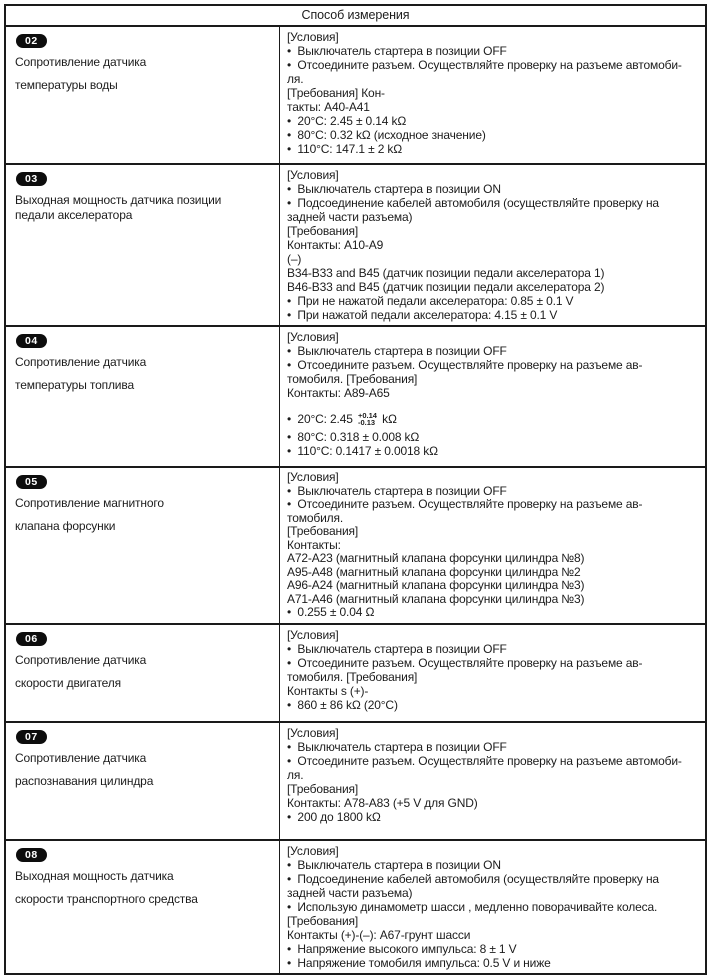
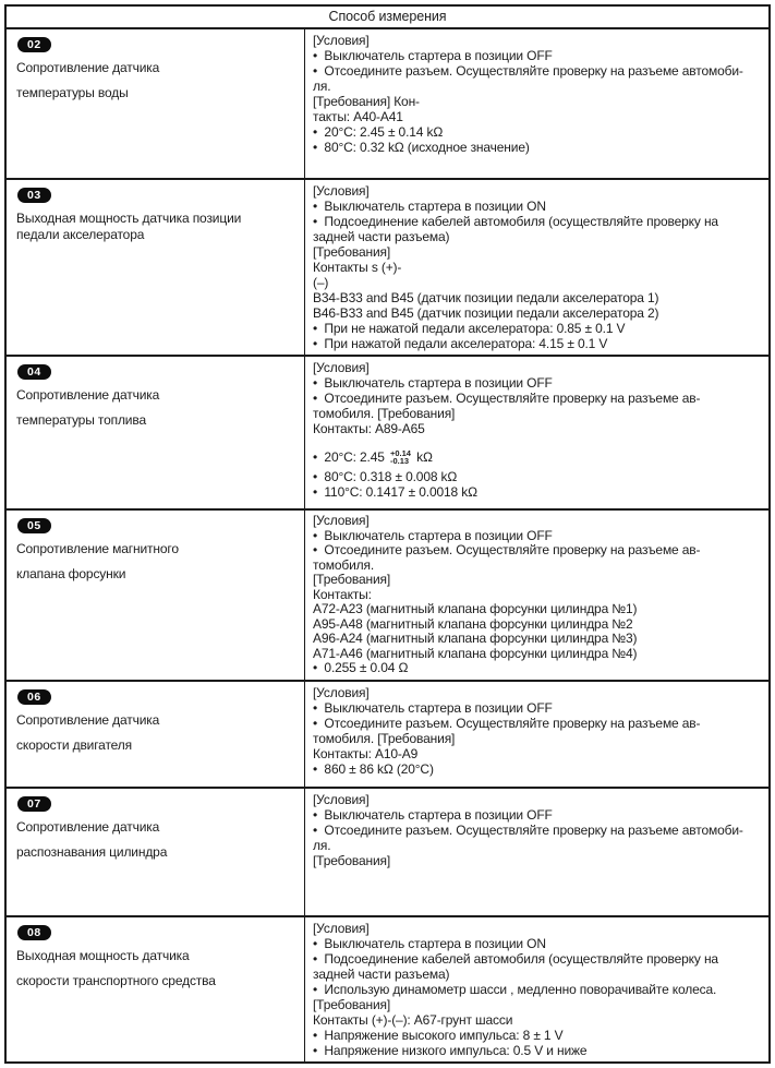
  Способ измерения
  02
  Сопротивление датчика
  температуры воды
  [Условия]
  • Выключатель стартера в позиции OFF
  • Отсоедините разъем. Осуществляйте проверку на разъеме автомоби-
  ля.
  [Требования] Кон-
  такты: A40-A41
  • 20°C: 2.45 ± 0.14 kΩ
  • 80°C: 0.32 kΩ (исходное значение)
- • 110°C: 147.1 ± 2 kΩ
  03
  Выходная мощность датчика позиции
  педали акселератора
  [Условия]
  • Выключатель стартера в позиции ON
  • Подсоединение кабелей автомобиля (осуществляйте проверку на
  задней части разъема)
  [Требования]
- Контакты: A10-A9
+ Контакты s (+)-
  (–)
  B34-B33 and B45 (датчик позиции педали акселератора 1)
  B46-B33 and B45 (датчик позиции педали акселератора 2)
  • При не нажатой педали акселератора: 0.85 ± 0.1 V
  • При нажатой педали акселератора: 4.15 ± 0.1 V
  04
  Сопротивление датчика
  температуры топлива
  [Условия]
  • Выключатель стартера в позиции OFF
  • Отсоедините разъем. Осуществляйте проверку на разъеме ав-
  томобиля. [Требования]
  Контакты: A89-A65
  • 20°C: 2.45
  +0.14
  -0.13
  kΩ
  • 80°C: 0.318 ± 0.008 kΩ
  • 110°C: 0.1417 ± 0.0018 kΩ
  05
  Сопротивление магнитного
  клапана форсунки
  [Условия]
  • Выключатель стартера в позиции OFF
  • Отсоедините разъем. Осуществляйте проверку на разъеме ав-
  томобиля.
  [Требования]
  Контакты:
- A72-A23 (магнитный клапана форсунки цилиндра №8)
+ A72-A23 (магнитный клапана форсунки цилиндра №1)
  A95-A48 (магнитный клапана форсунки цилиндра №2
  A96-A24 (магнитный клапана форсунки цилиндра №3)
- A71-A46 (магнитный клапана форсунки цилиндра №3)
+ A71-A46 (магнитный клапана форсунки цилиндра №4)
  • 0.255 ± 0.04 Ω
  06
  Сопротивление датчика
  скорости двигателя
  [Условия]
  • Выключатель стартера в позиции OFF
  • Отсоедините разъем. Осуществляйте проверку на разъеме ав-
  томобиля. [Требования]
- Контакты s (+)-
+ Контакты: A10-A9
  • 860 ± 86 kΩ (20°C)
  07
  Сопротивление датчика
  распознавания цилиндра
  [Условия]
  • Выключатель стартера в позиции OFF
  • Отсоедините разъем. Осуществляйте проверку на разъеме автомоби-
  ля.
  [Требования]
- Контакты: A78-A83 (+5 V для GND)
- • 200 до 1800 kΩ
  08
  Выходная мощность датчика
  скорости транспортного средства
  [Условия]
  • Выключатель стартера в позиции ON
  • Подсоединение кабелей автомобиля (осуществляйте проверку на
  задней части разъема)
  • Использую динамометр шасси , медленно поворачивайте колеса.
  [Требования]
  Контакты (+)-(–): A67-грунт шасси
  • Напряжение высокого импульса: 8 ± 1 V
- • Напряжение томобиля импульса: 0.5 V и ниже
+ • Напряжение низкого импульса: 0.5 V и ниже
